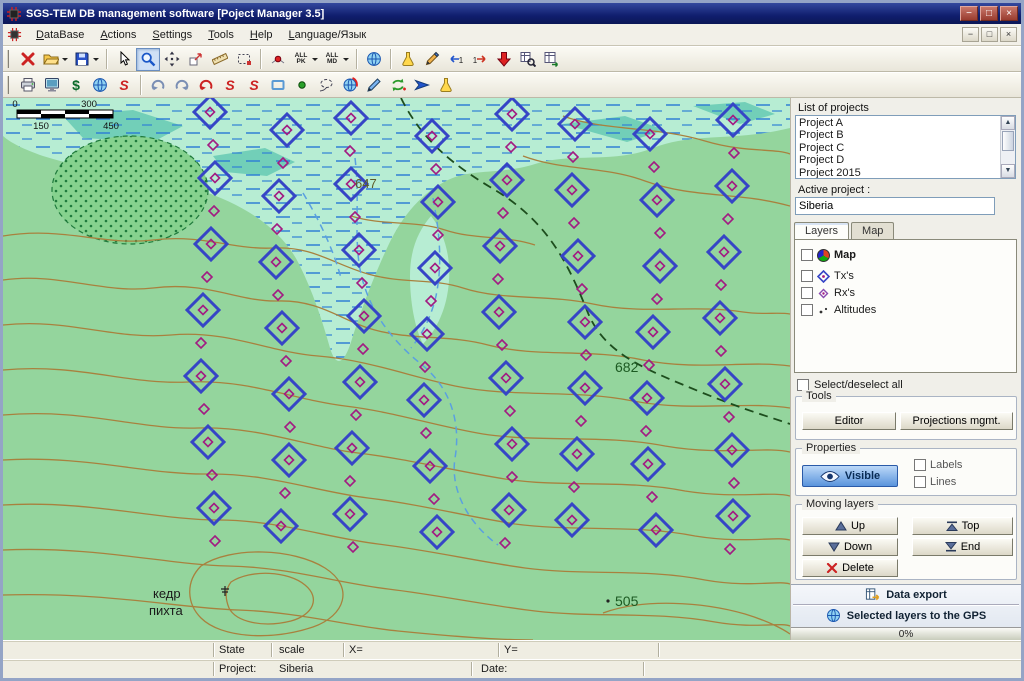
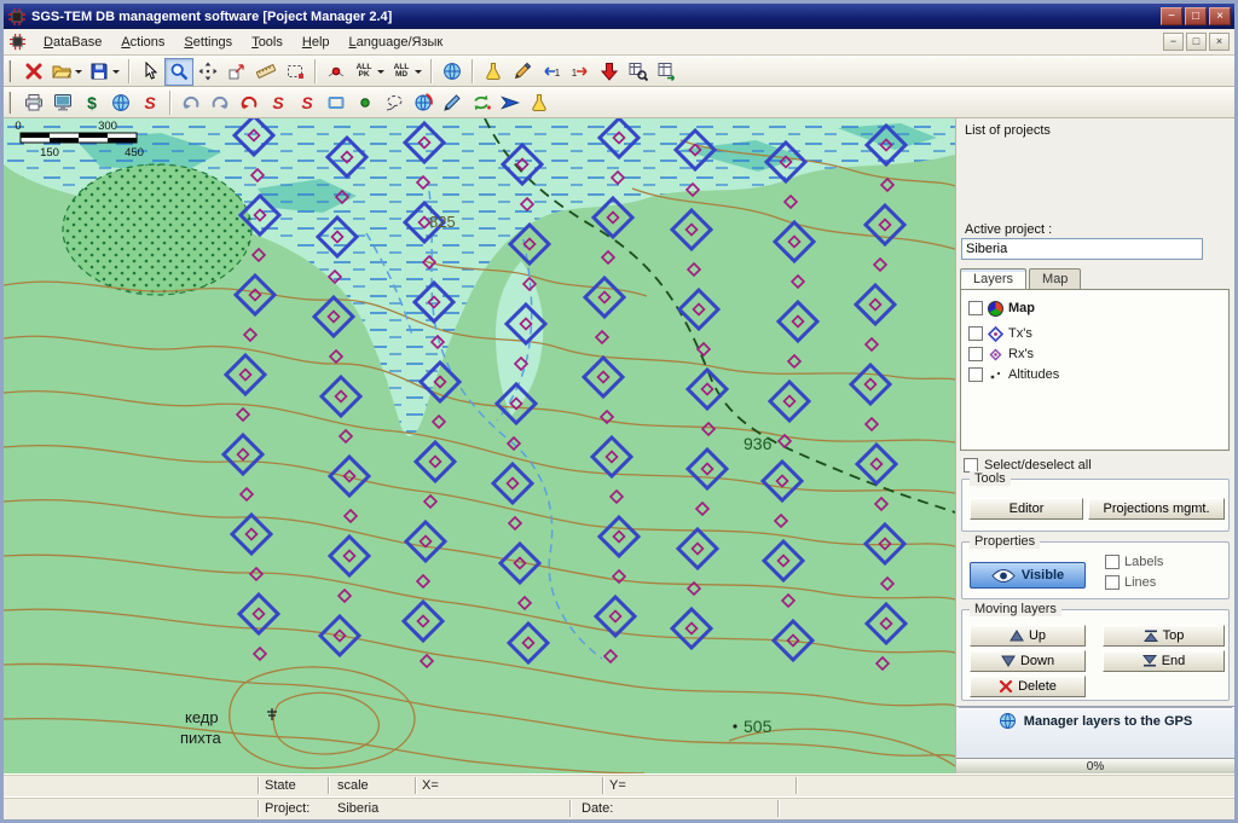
- SGS-TEM DB management software [Poject Manager 3.5]
+ SGS-TEM DB management software [Poject Manager 2.4]
  −
  □
  ×
  DataBase
  Actions
  Settings
  Tools
  Help
  Language/Язык
  −
  □
  ×
  1
  1
  $
  S
  S
  S
- 647
+ 825
- 682
+ 936
  505
  кедр
  пихта
  0
  300
  150
  450
  List of projects
- Project A
- Project B
- Project C
- Project D
- Project 2015
  Active project :
  Siberia
  Layers
  Map
  Map
  Tx's
  Rx's
  Altitudes
  Select/deselect all
  Tools
  Editor
  Projections mgmt.
  Properties
  Visible
  Labels
  Lines
  Moving layers
  Up
  Top
  Down
  End
  Delete
- Data export
- Selected layers to the GPS
+ Manager layers to the GPS
  0%
  State
  scale
  X=
  Y=
  Project:
  Siberia
  Date:
